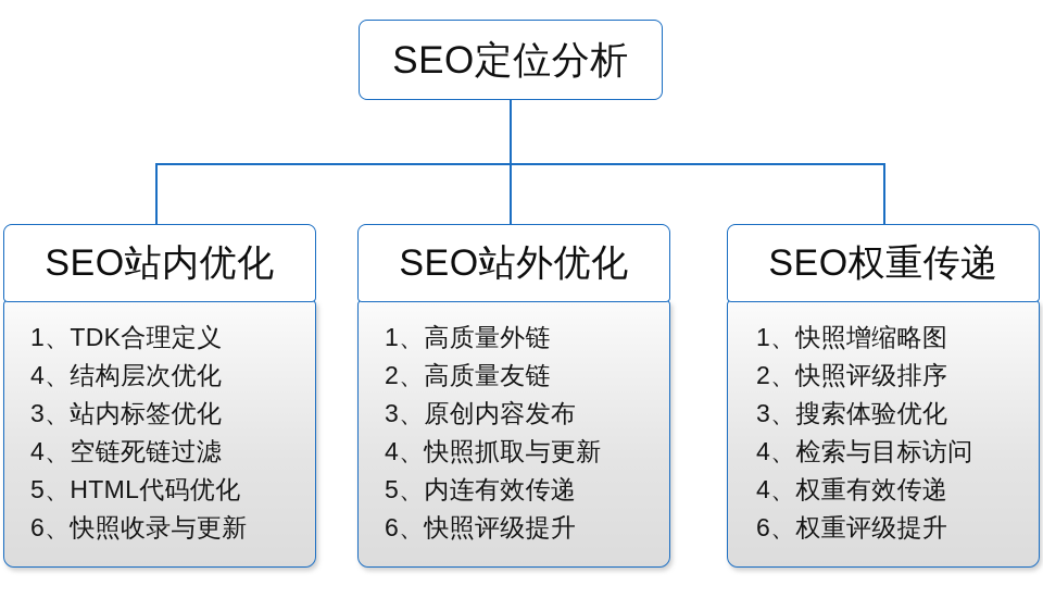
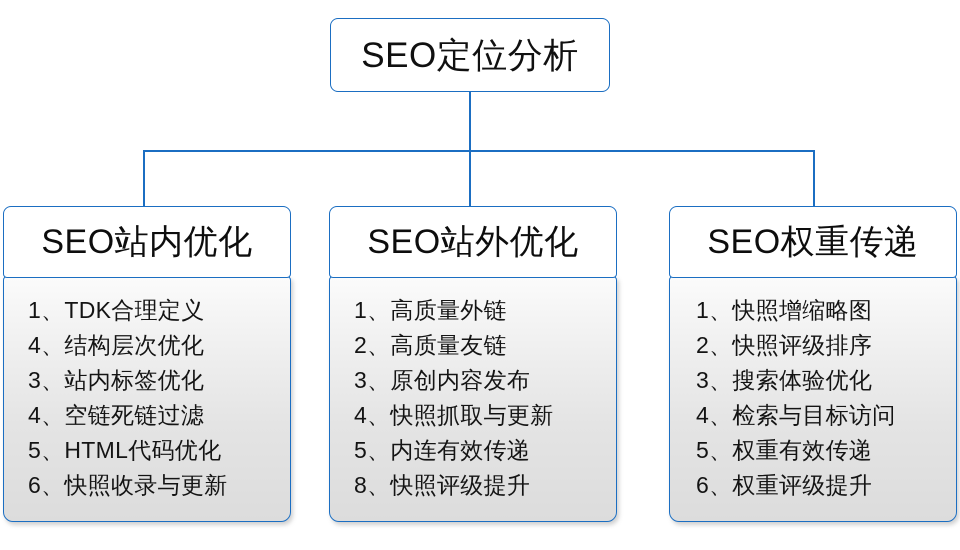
  SEO定位分析
  SEO站内优化
  1、TDK合理定义
  4、结构层次优化
  3、站内标签优化
  4、空链死链过滤
  5、HTML代码优化
  6、快照收录与更新
  SEO站外优化
  1、高质量外链
  2、高质量友链
  3、原创内容发布
  4、快照抓取与更新
  5、内连有效传递
- 6、快照评级提升
+ 8、快照评级提升
  SEO权重传递
  1、快照增缩略图
  2、快照评级排序
  3、搜索体验优化
  4、检索与目标访问
- 4、权重有效传递
+ 5、权重有效传递
  6、权重评级提升
